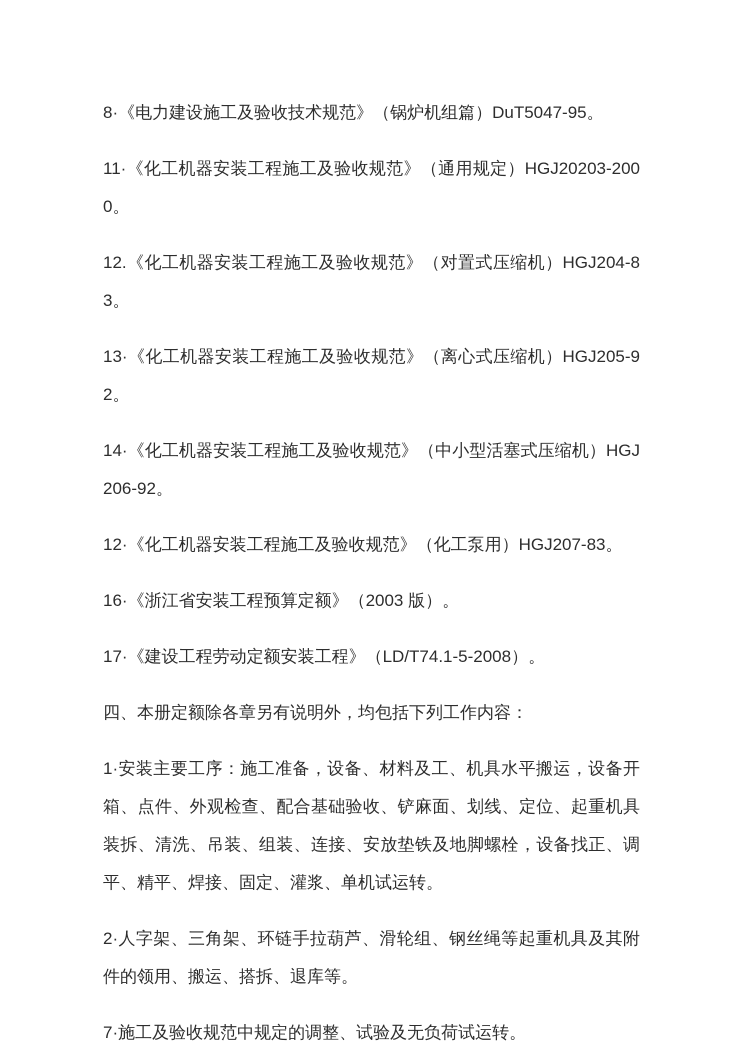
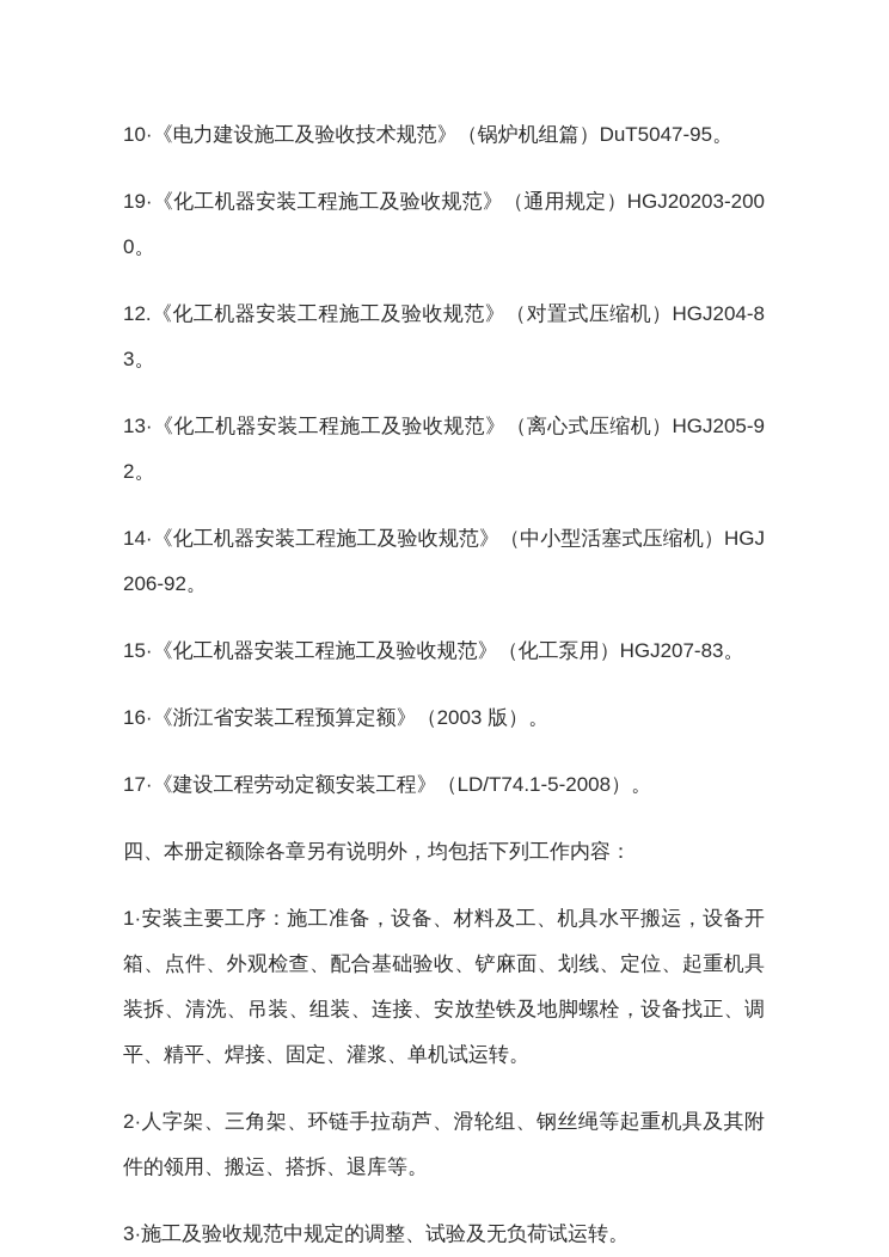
- 8·《电力建设施工及验收技术规范》（锅炉机组篇）DuT5047-95。
+ 10·《电力建设施工及验收技术规范》（锅炉机组篇）DuT5047-95。
- 11·《化工机器安装工程施工及验收规范》（通用规定）HGJ20203-2000。
+ 19·《化工机器安装工程施工及验收规范》（通用规定）HGJ20203-2000。
  12.《化工机器安装工程施工及验收规范》（对置式压缩机）HGJ204-83。
  13·《化工机器安装工程施工及验收规范》（离心式压缩机）HGJ205-92。
  14·《化工机器安装工程施工及验收规范》（中小型活塞式压缩机）HGJ206-92。
- 12·《化工机器安装工程施工及验收规范》（化工泵用）HGJ207-83。
+ 15·《化工机器安装工程施工及验收规范》（化工泵用）HGJ207-83。
  16·《浙江省安装工程预算定额》（2003 版）。
  17·《建设工程劳动定额安装工程》（LD/T74.1-5-2008）。
  四、本册定额除各章另有说明外，均包括下列工作内容：
  1·安装主要工序：施工准备，设备、材料及工、机具水平搬运，设备开箱、点件、外观检查、配合基础验收、铲麻面、划线、定位、起重机具装拆、清洗、吊装、组装、连接、安放垫铁及地脚螺栓，设备找正、调平、精平、焊接、固定、灌浆、单机试运转。
  2·人字架、三角架、环链手拉葫芦、滑轮组、钢丝绳等起重机具及其附件的领用、搬运、搭拆、退库等。
- 7·施工及验收规范中规定的调整、试验及无负荷试运转。
+ 3·施工及验收规范中规定的调整、试验及无负荷试运转。
